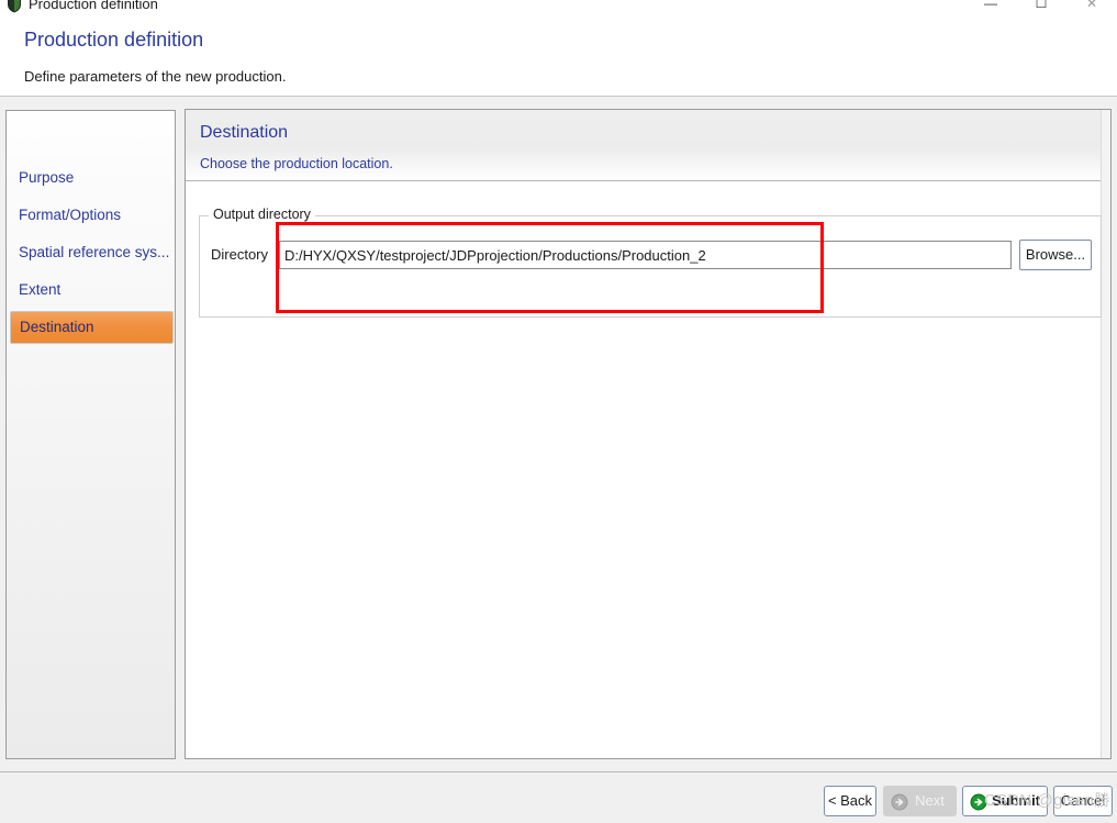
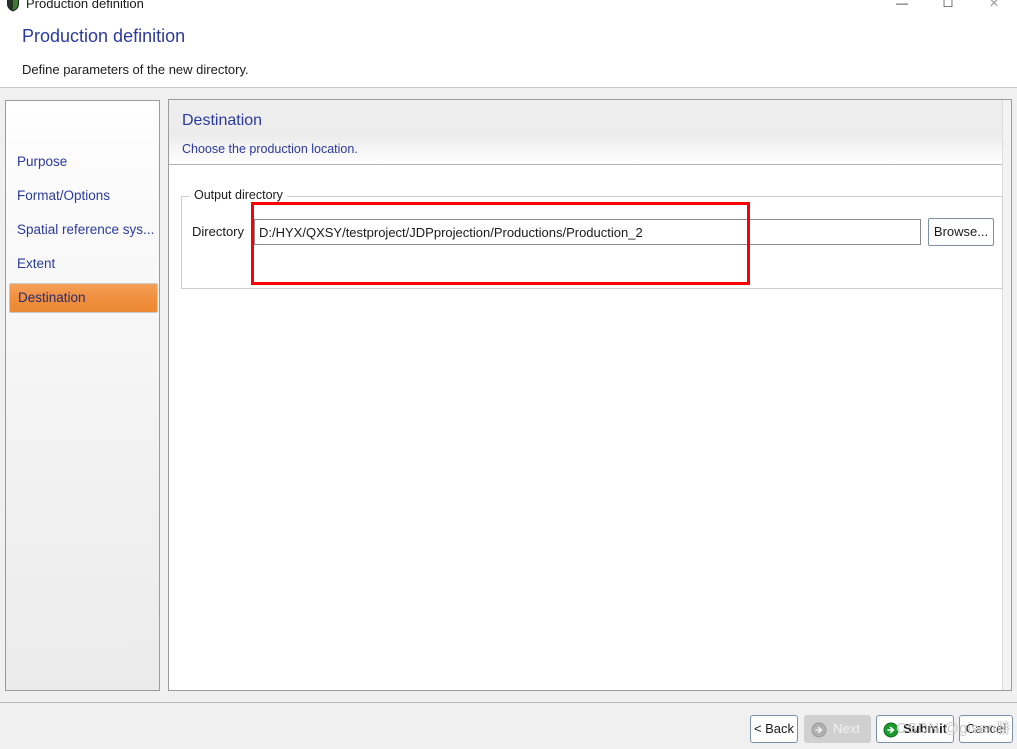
  Production definition
  —
  ☐
  ✕
  Production definition
- Define parameters of the new production.
+ Define parameters of the new directory.
  Purpose
  Format/Options
  Spatial reference sys...
  Extent
  Destination
  Destination
  Choose the production location.
  Output directory
  Directory
  D:/HYX/QXSY/testproject/JDPprojection/Productions/Production_2
  Browse...
  < Back
  Next
  Submit
  Cancel
  CSDN @gisen勝
